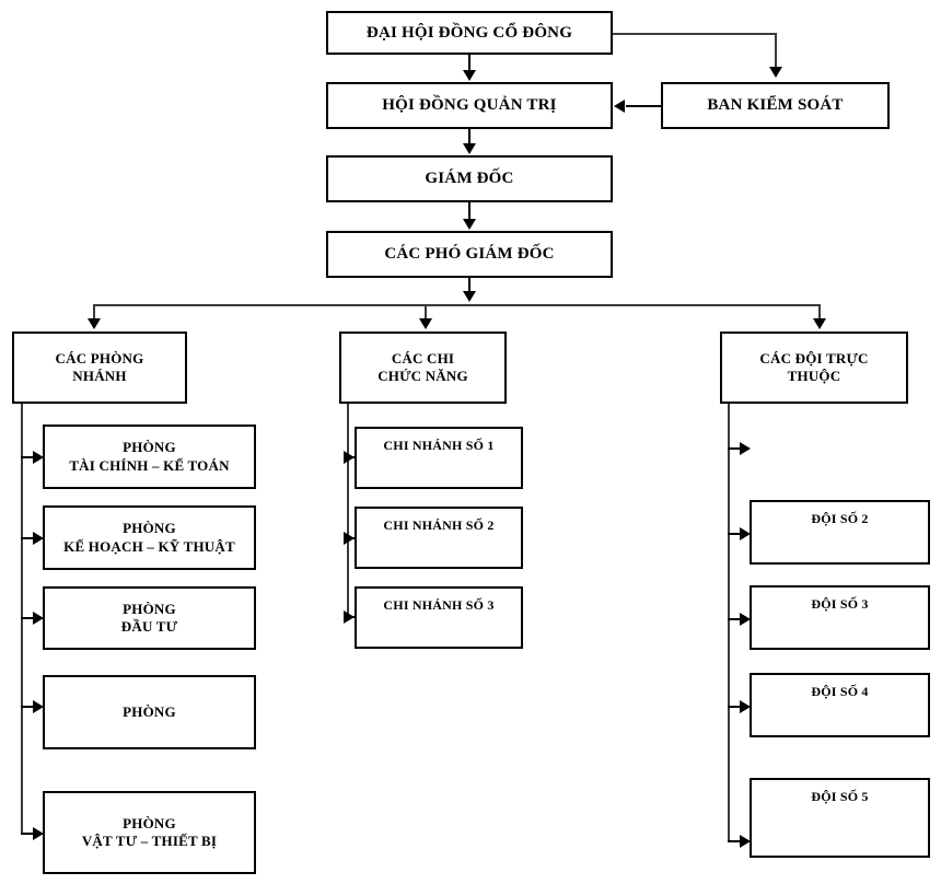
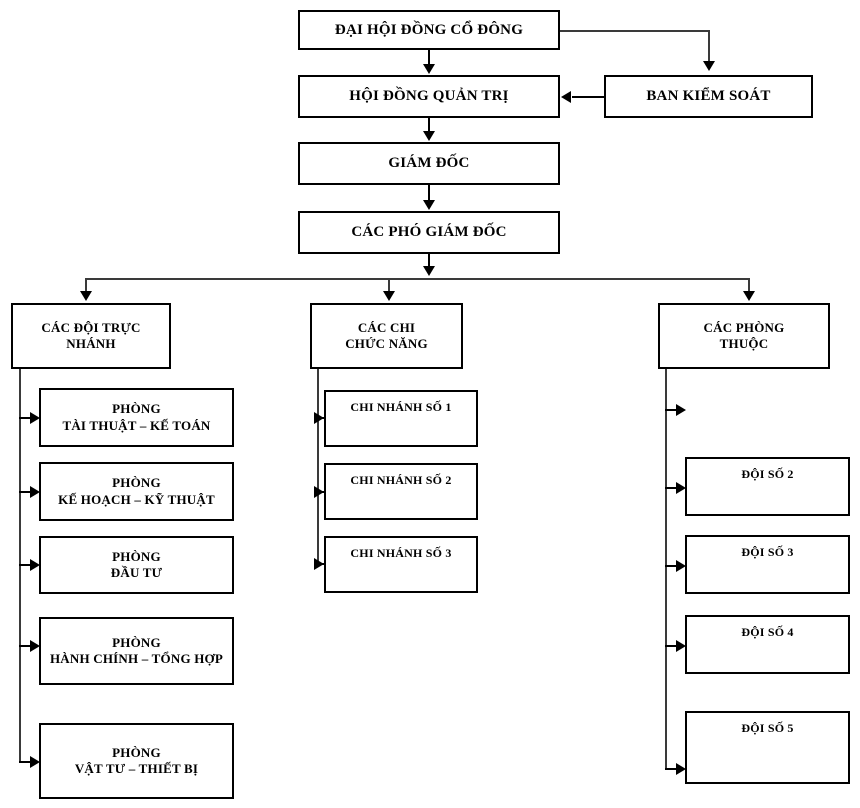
  ĐẠI HỘI ĐỒNG CỔ ĐÔNG
  BAN KIỂM SOÁT
  HỘI ĐỒNG QUẢN TRỊ
  GIÁM ĐỐC
  CÁC PHÓ GIÁM ĐỐC
- CÁC PHÒNG
+ CÁC ĐỘI TRỰC
  NHÁNH
  PHÒNG
- TÀI CHÍNH – KẾ TOÁN
+ TÀI THUẬT – KẾ TOÁN
  PHÒNG
  KẾ HOẠCH – KỸ THUẬT
  PHÒNG
  ĐẦU TƯ
  PHÒNG
+ HÀNH CHÍNH – TỔNG HỢP
  PHÒNG
  VẬT TƯ – THIẾT BỊ
  CÁC CHI
  CHỨC NĂNG
  CHI NHÁNH SỐ 1
  CHI NHÁNH SỐ 2
  CHI NHÁNH SỐ 3
- CÁC ĐỘI TRỰC
+ CÁC PHÒNG
  THUỘC
  ĐỘI SỐ 2
  ĐỘI SỐ 3
  ĐỘI SỐ 4
  ĐỘI SỐ 5
